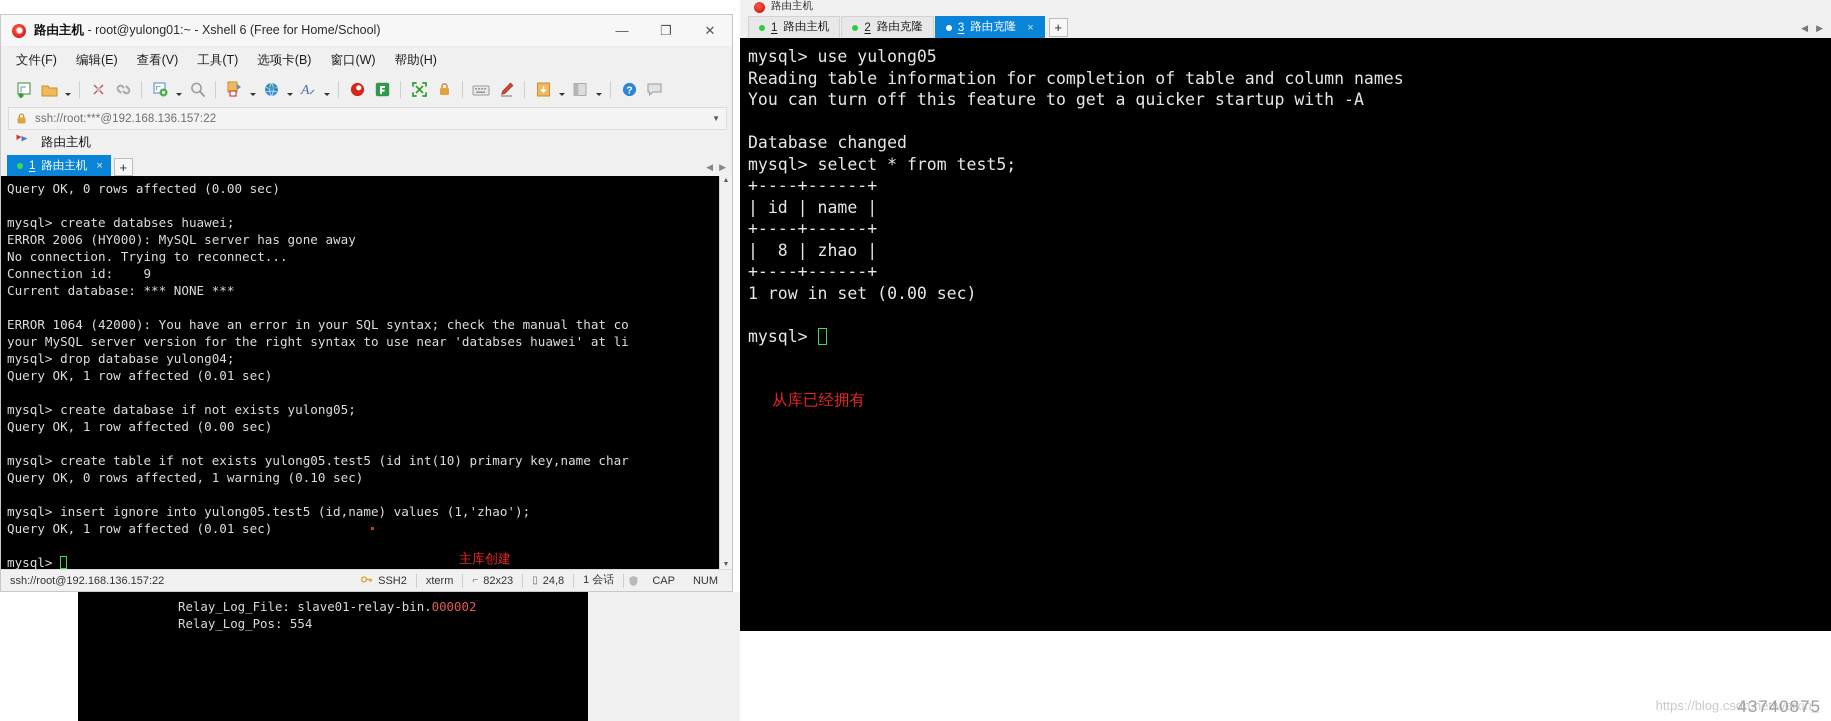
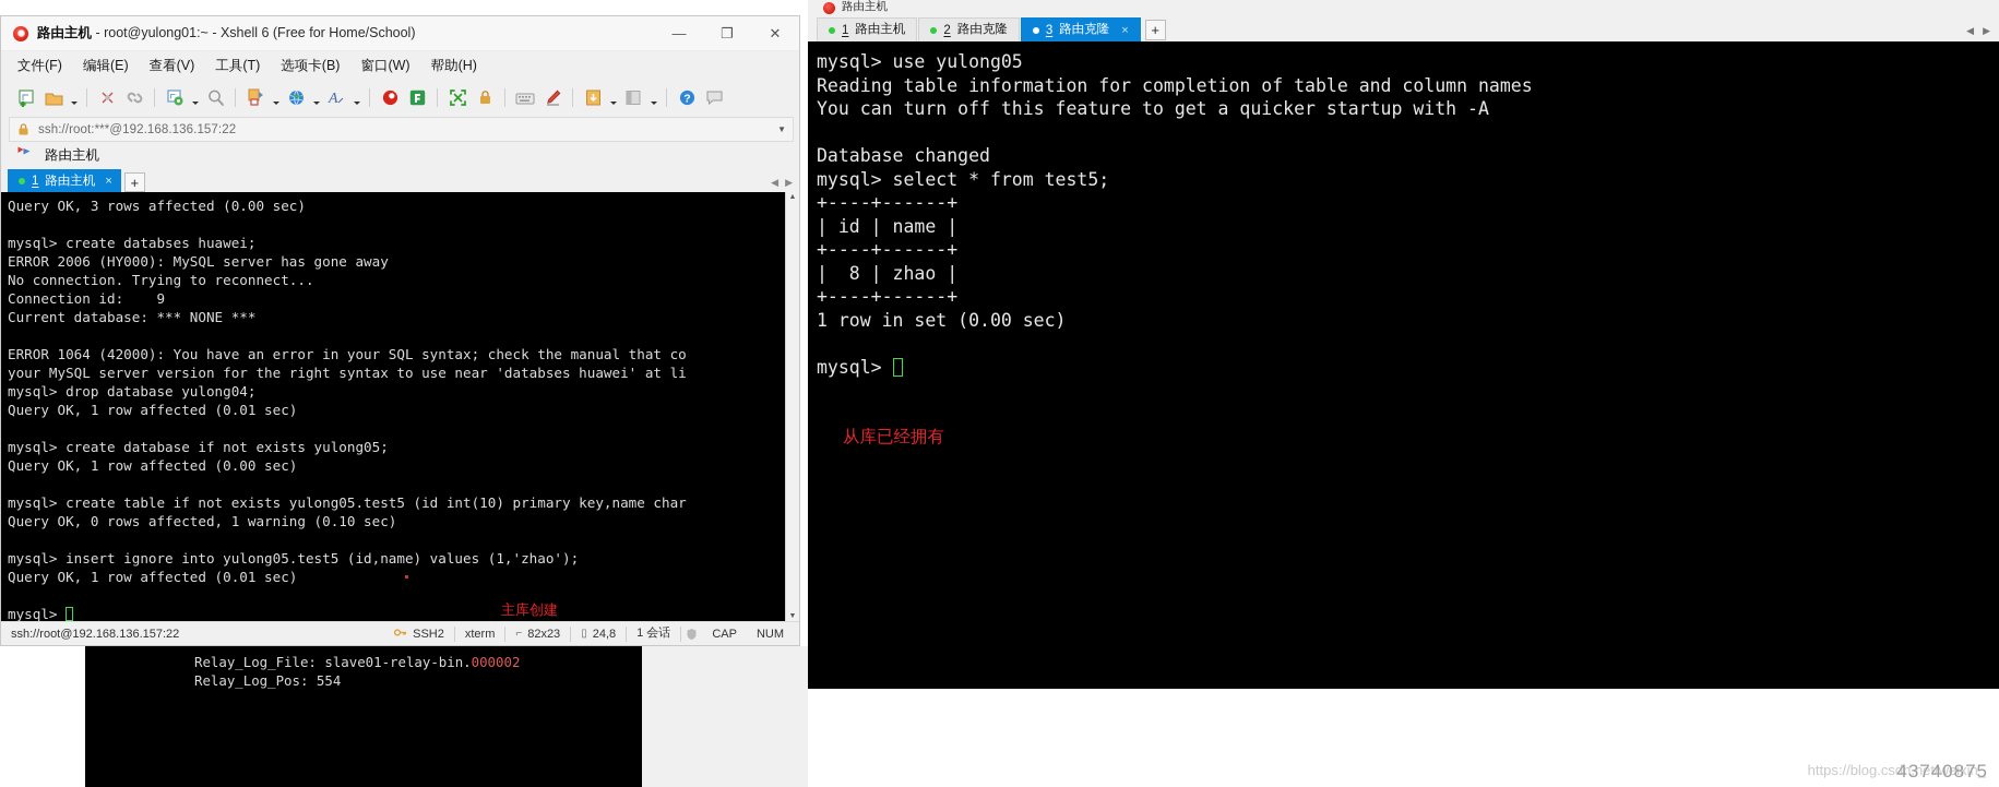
  路由主机 - root@yulong01:~ - Xshell 6 (Free for Home/School)
  —
  ❐
  ✕
  文件(F)
  编辑(E)
  查看(V)
  工具(T)
  选项卡(B)
  窗口(W)
  帮助(H)
  A
  ?
  ssh://root:***@192.168.136.157:22
  ▼
  路由主机
  1
  路由主机
  ×
  +
  ◀
  ▶
- Query OK, 0 rows affected (0.00 sec) mysql> create databses huawei; ERROR 2006 (HY000): MySQL server has gone away No connection. Trying to reconnect... Connection id: 9 Current database: *** NONE *** ERROR 1064 (42000): You have an error in your SQL syntax; check the manual that co your MySQL server version for the right syntax to use near 'databses huawei' at li mysql> drop database yulong04; Query OK, 1 row affected (0.01 sec) mysql> create database if not exists yulong05; Query OK, 1 row affected (0.00 sec) mysql> create table if not exists yulong05.test5 (id int(10) primary key,name char Query OK, 0 rows affected, 1 warning (0.10 sec) mysql> insert ignore into yulong05.test5 (id,name) values (1,'zhao'); Query OK, 1 row affected (0.01 sec) mysql>
+ Query OK, 3 rows affected (0.00 sec) mysql> create databses huawei; ERROR 2006 (HY000): MySQL server has gone away No connection. Trying to reconnect... Connection id: 9 Current database: *** NONE *** ERROR 1064 (42000): You have an error in your SQL syntax; check the manual that co your MySQL server version for the right syntax to use near 'databses huawei' at li mysql> drop database yulong04; Query OK, 1 row affected (0.01 sec) mysql> create database if not exists yulong05; Query OK, 1 row affected (0.00 sec) mysql> create table if not exists yulong05.test5 (id int(10) primary key,name char Query OK, 0 rows affected, 1 warning (0.10 sec) mysql> insert ignore into yulong05.test5 (id,name) values (1,'zhao'); Query OK, 1 row affected (0.01 sec) mysql>
  主库创建
  ssh://root@192.168.136.157:22
  SSH2
  xterm
  ⌐
  82x23
  ▯
  24,8
  1 会话
  CAP
  NUM
  路由主机
  1
  路由主机
  2
  路由克隆
  3
  路由克隆
  ×
  +
  ◀
  ▶
  mysql> use yulong05 Reading table information for completion of table and column names You can turn off this feature to get a quicker startup with -A Database changed mysql> select * from test5; +----+------+ | id | name | +----+------+ | 8 | zhao | +----+------+ 1 row in set (0.00 sec) mysql>
  从库已经拥有
  Relay_Log_File: slave01-relay-bin.000002 Relay_Log_Pos: 554
  https://blog.csdn.net/weixin_
  43740875
